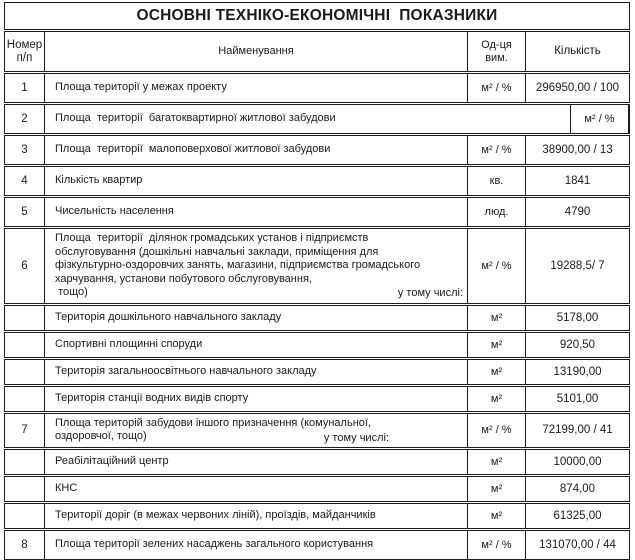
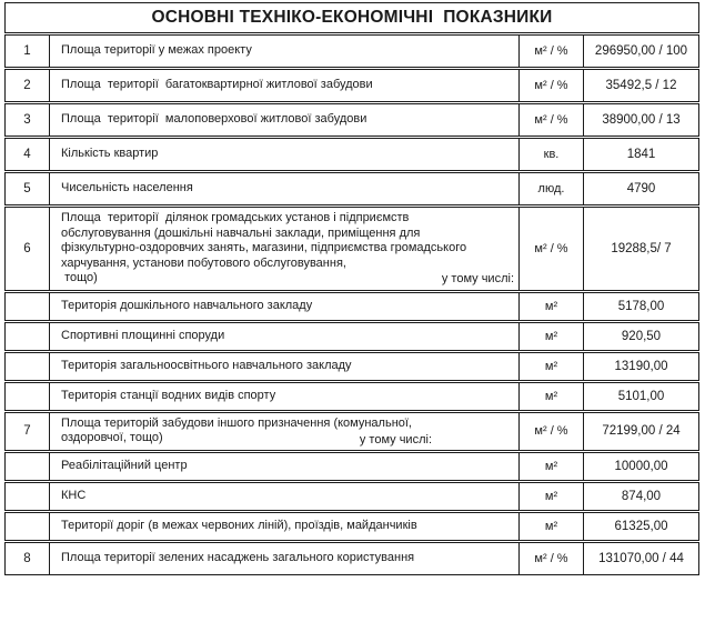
  ОСНОВНІ ТЕХНІКО-ЕКОНОМІЧНІ ПОКАЗНИКИ
- Номер
- п/п
- Найменування
- Од-ця
- вим.
- Кількість
  1
  Площа території у межах проекту
  м² / %
  296950,00 / 100
  2
  Площа території багатоквартирної житлової забудови
  м² / %
+ 35492,5 / 12
  3
  Площа території малоповерхової житлової забудови
  м² / %
  38900,00 / 13
  4
  Кількість квартир
  кв.
  1841
  5
  Чисельність населення
  люд.
  4790
  6
  Площа території ділянок громадських установ і підприємств обслуговування (дошкільні навчальні заклади, приміщення для фізкультурно-оздоровчих занять, магазини, підприємства громадського харчування, установи побутового обслуговування,
  тощо)
  у тому числі:
  м² / %
  19288,5/ 7
  Територія дошкільного навчального закладу
  м²
  5178,00
  Спортивні площинні споруди
  м²
  920,50
  Територія загальноосвітнього навчального закладу
  м²
  13190,00
  Територія станції водних видів спорту
  м²
  5101,00
  7
  Площа територій забудови іншого призначення (комунальної,
  оздоровчої, тощо)
  у тому числі:
  м² / %
- 72199,00 / 41
+ 72199,00 / 24
  Реабілітаційний центр
  м²
  10000,00
  КНС
  м²
  874,00
  Території доріг (в межах червоних ліній), проїздів, майданчиків
  м²
  61325,00
  8
  Площа території зелених насаджень загального користування
  м² / %
  131070,00 / 44
